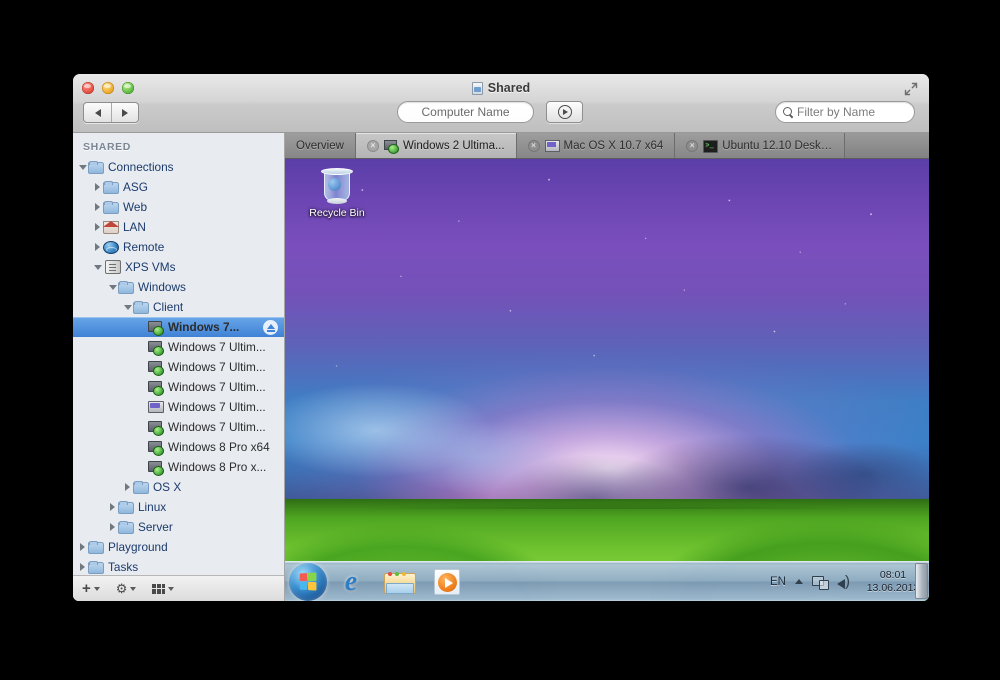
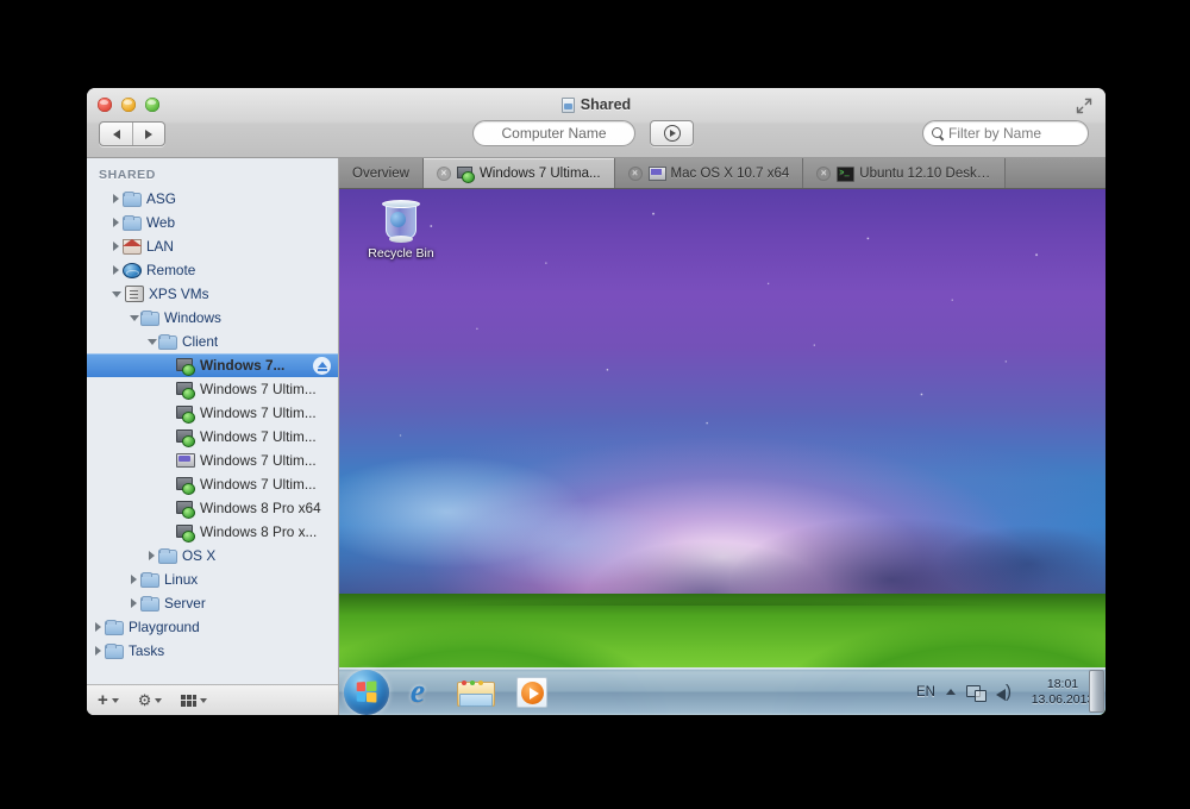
  Shared
  Computer Name
  Filter by Name
  SHARED
- Connections
  ASG
  Web
  LAN
  Remote
  XPS VMs
  Windows
  Client
  Windows 7...
  Windows 7 Ultim...
  Windows 7 Ultim...
  Windows 7 Ultim...
  Windows 7 Ultim...
  Windows 7 Ultim...
  Windows 8 Pro x64
  Windows 8 Pro x...
  OS X
  Linux
  Server
  Playground
  Tasks
  +
  ⚙
  Overview
  ×
- Windows 2 Ultima...
+ Windows 7 Ultima...
  ×
  Mac OS X 10.7 x64
  ×
  Ubuntu 12.10 Deskto
  Recycle Bin
  e
  EN
- 08:01
+ 18:01
  13.06.201
